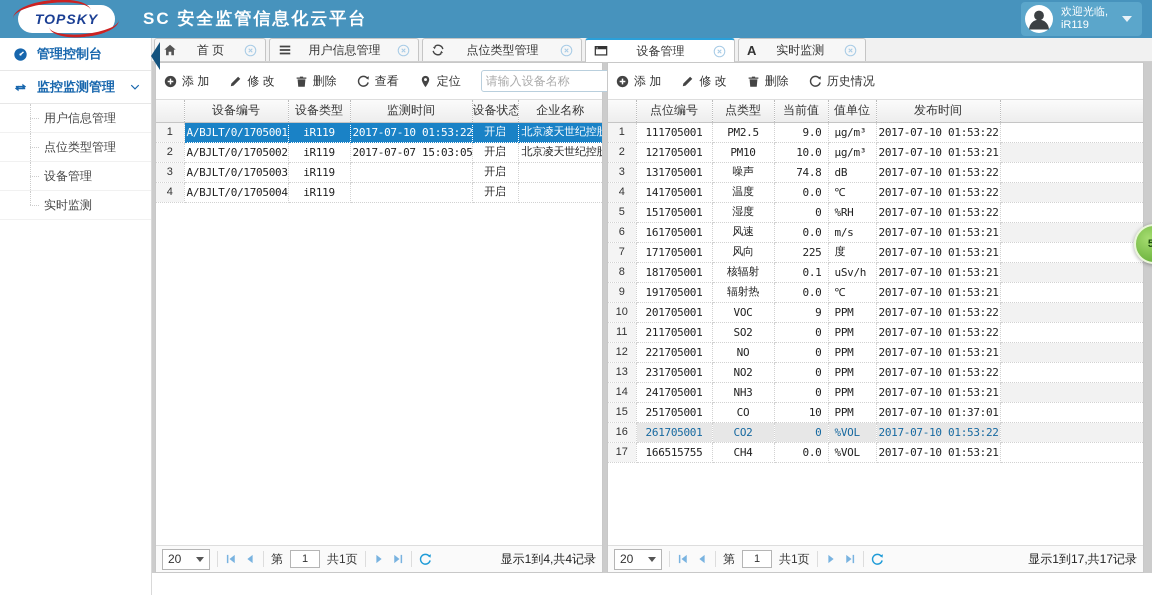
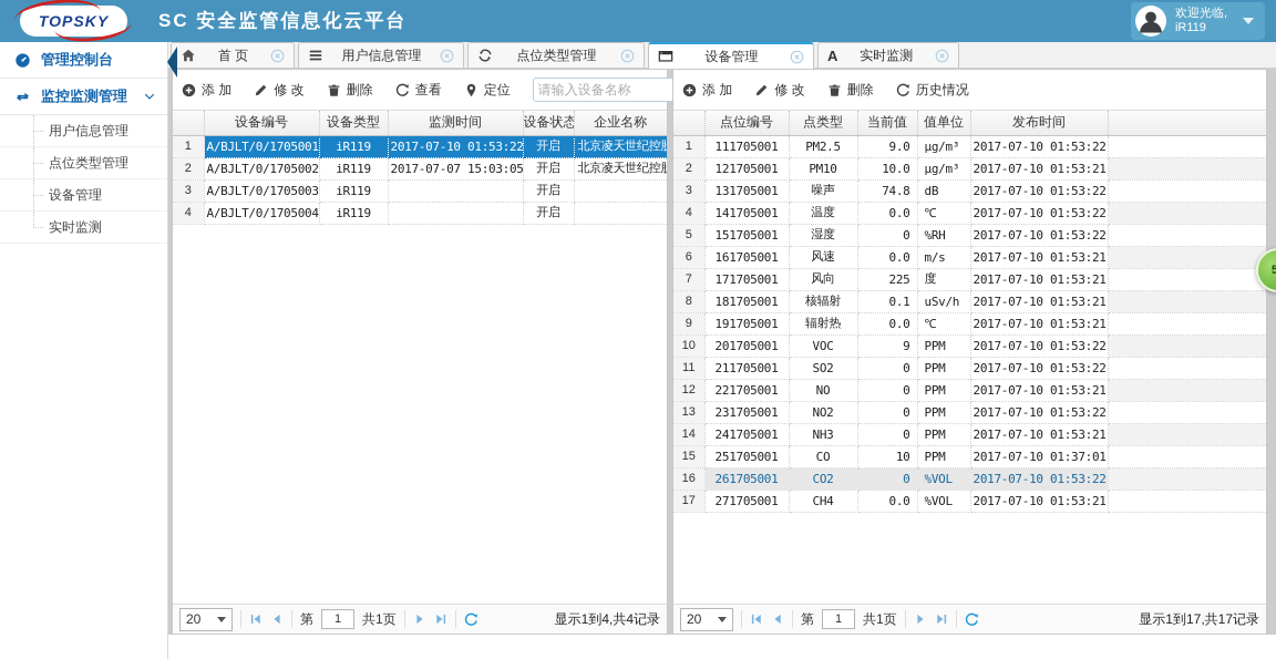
  TOPSKY
  SC 安全监管信息化云平台
  欢迎光临,
  iR119
  管理控制台
  监控监测管理
  用户信息管理
  点位类型管理
  设备管理
  实时监测
  首 页
  用户信息管理
  点位类型管理
  设备管理
  A
  实时监测
  添 加
  修 改
  删除
  查看
  定位
  请输入设备名称
  	设备编号	设备类型	监测时间	设备状态	企业名称
  1	A/BJLT/0/1705001	iR119	2017-07-10 01:53:22	开启	北京凌天世纪控股
  2	A/BJLT/0/1705002	iR119	2017-07-07 15:03:05	开启	北京凌天世纪控股
  3	A/BJLT/0/1705003	iR119		开启
  4	A/BJLT/0/1705004	iR119		开启
  20
  第
  1
  共1页
  显示1到4,共4记录
  添 加
  修 改
  删除
  历史情况
  	点位编号	点类型	当前值	值单位	发布时间
  1	111705001	PM2.5	9.0	μg/m³	2017-07-10 01:53:22
  2	121705001	PM10	10.0	μg/m³	2017-07-10 01:53:21
  3	131705001	噪声	74.8	dB	2017-07-10 01:53:22
  4	141705001	温度	0.0	℃	2017-07-10 01:53:22
  5	151705001	湿度	0	%RH	2017-07-10 01:53:22
  6	161705001	风速	0.0	m/s	2017-07-10 01:53:21
  7	171705001	风向	225	度	2017-07-10 01:53:21
  8	181705001	核辐射	0.1	uSv/h	2017-07-10 01:53:21
  9	191705001	辐射热	0.0	℃	2017-07-10 01:53:21
  10	201705001	VOC	9	PPM	2017-07-10 01:53:22
  11	211705001	SO2	0	PPM	2017-07-10 01:53:22
  12	221705001	NO	0	PPM	2017-07-10 01:53:21
  13	231705001	NO2	0	PPM	2017-07-10 01:53:22
  14	241705001	NH3	0	PPM	2017-07-10 01:53:21
  15	251705001	CO	10	PPM	2017-07-10 01:37:01
  16	261705001	CO2	0	%VOL	2017-07-10 01:53:22
- 17	166515755	CH4	0.0	%VOL	2017-07-10 01:53:21
+ 17	271705001	CH4	0.0	%VOL	2017-07-10 01:53:21
  20
  第
  1
  共1页
  显示1到17,共17记录
